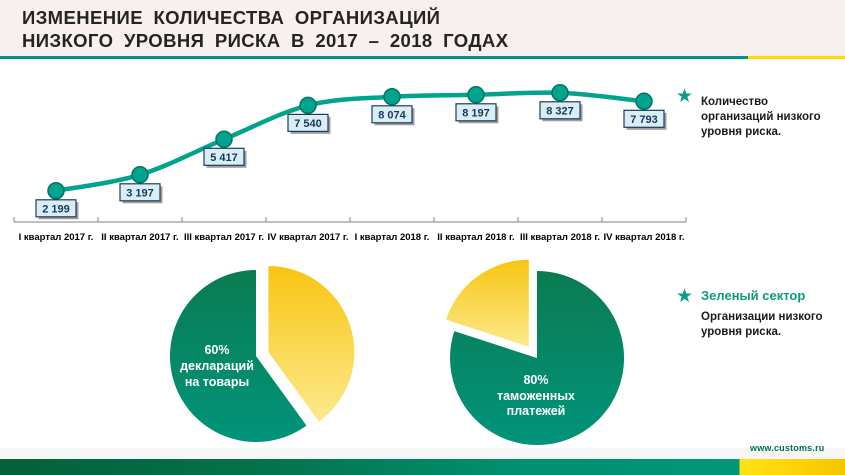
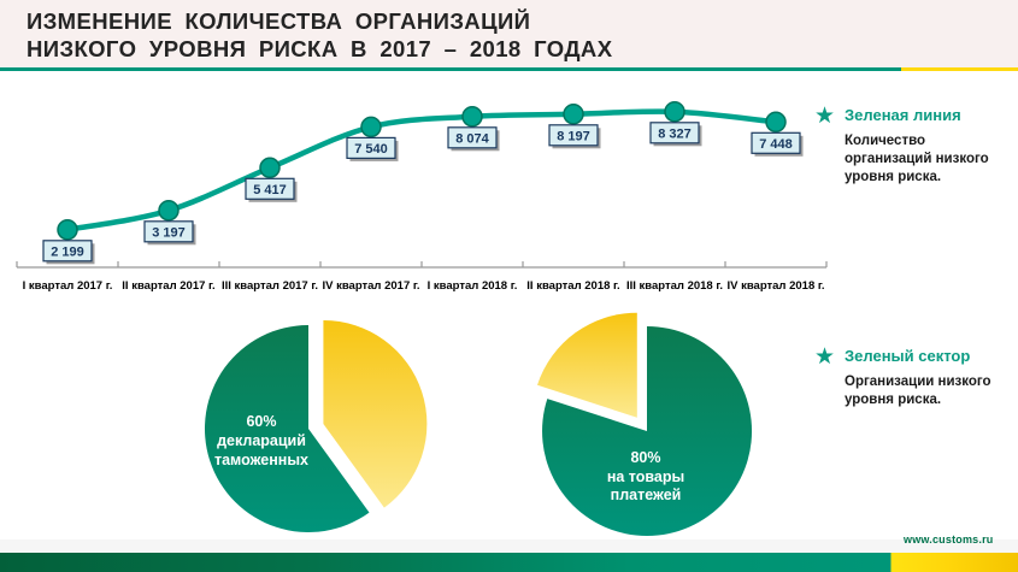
  ИЗМЕНЕНИЕ КОЛИЧЕСТВА ОРГАНИЗАЦИЙ
  НИЗКОГО УРОВНЯ РИСКА В 2017 – 2018 ГОДАХ
  I квартал 2017 г.
  II квартал 2017 г.
  III квартал 2017 г.
  IV квартал 2017 г.
  I квартал 2018 г.
  II квартал 2018 г.
  III квартал 2018 г.
  IV квартал 2018 г.
  2 199
  3 197
  5 417
  7 540
  8 074
  8 197
  8 327
- 7 793
+ 7 448
  ★
+ Зеленая линия
  Количество организаций низкого уровня риска.
  60%
  деклараций
- на товары
+ таможенных
  80%
- таможенных
+ на товары
  платежей
  ★
  Зеленый сектор
  Организации низкого уровня риска.
  www.customs.ru
